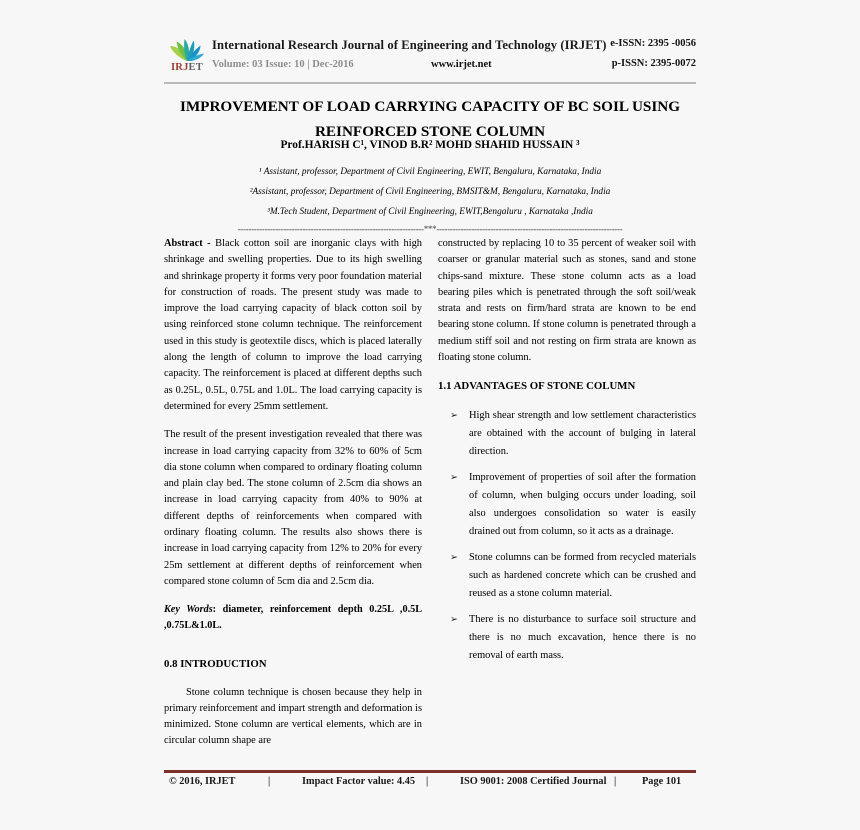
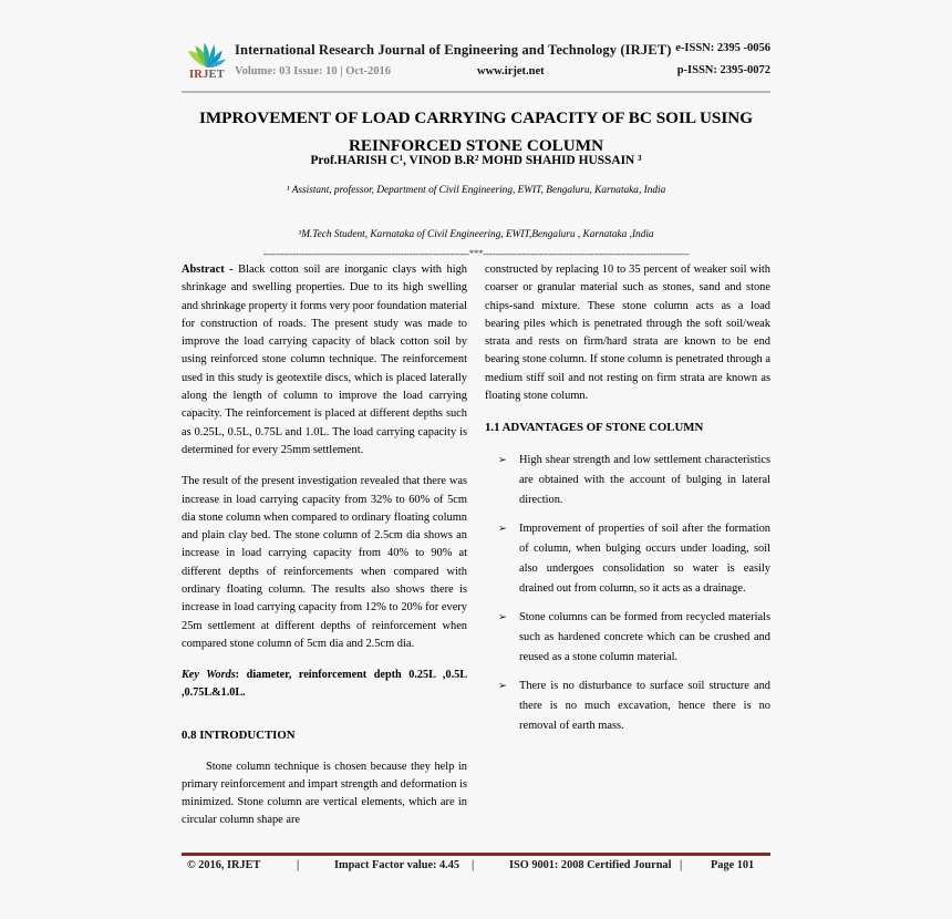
  IRJET
  International Research Journal of Engineering and Technology (IRJET)
- Volume: 03 Issue: 10 | Dec-2016
+ Volume: 03 Issue: 10 | Oct-2016
  www.irjet.net
  e-ISSN: 2395 -0056
  p-ISSN: 2395-0072
  IMPROVEMENT OF LOAD CARRYING CAPACITY OF BC SOIL USING REINFORCED STONE COLUMN
  Prof.HARISH C¹, VINOD B.R² MOHD SHAHID HUSSAIN ³
  ¹ Assistant, professor, Department of Civil Engineering, EWIT, Bengaluru, Karnataka, India
- ²Assistant, professor, Department of Civil Engineering, BMSIT&M, Bengaluru, Karnataka, India
- ³M.Tech Student, Department of Civil Engineering, EWIT,Bengaluru , Karnataka ,India
+ ³M.Tech Student, Karnataka of Civil Engineering, EWIT,Bengaluru , Karnataka ,India
  ---------------------------------------------------------------------***---------------------------------------------------------------------
  Abstract - Black cotton soil are inorganic clays with high shrinkage and swelling properties. Due to its high swelling and shrinkage property it forms very poor foundation material for construction of roads. The present study was made to improve the load carrying capacity of black cotton soil by using reinforced stone column technique. The reinforcement used in this study is geotextile discs, which is placed laterally along the length of column to improve the load carrying capacity. The reinforcement is placed at different depths such as 0.25L, 0.5L, 0.75L and 1.0L. The load carrying capacity is determined for every 25mm settlement.
  The result of the present investigation revealed that there was increase in load carrying capacity from 32% to 60% of 5cm dia stone column when compared to ordinary floating column and plain clay bed. The stone column of 2.5cm dia shows an increase in load carrying capacity from 40% to 90% at different depths of reinforcements when compared with ordinary floating column. The results also shows there is increase in load carrying capacity from 12% to 20% for every 25m settlement at different depths of reinforcement when compared stone column of 5cm dia and 2.5cm dia.
  Key Words: diameter, reinforcement depth 0.25L ,0.5L ,0.75L&1.0L.
  0.8 INTRODUCTION
  Stone column technique is chosen because they help in primary reinforcement and impart strength and deformation is minimized. Stone column are vertical elements, which are in circular column shape are
  constructed by replacing 10 to 35 percent of weaker soil with coarser or granular material such as stones, sand and stone chips-sand mixture. These stone column acts as a load bearing piles which is penetrated through the soft soil/weak strata and rests on firm/hard strata are known to be end bearing stone column. If stone column is penetrated through a medium stiff soil and not resting on firm strata are known as floating stone column.
  1.1 ADVANTAGES OF STONE COLUMN
  ➢
  High shear strength and low settlement characteristics are obtained with the account of bulging in lateral direction.
  ➢
  Improvement of properties of soil after the formation of column, when bulging occurs under loading, soil also undergoes consolidation so water is easily drained out from column, so it acts as a drainage.
  ➢
  Stone columns can be formed from recycled materials such as hardened concrete which can be crushed and reused as a stone column material.
  ➢
  There is no disturbance to surface soil structure and there is no much excavation, hence there is no removal of earth mass.
  © 2016, IRJET
  |
  Impact Factor value: 4.45
  |
  ISO 9001: 2008 Certified Journal
  |
  Page 101
